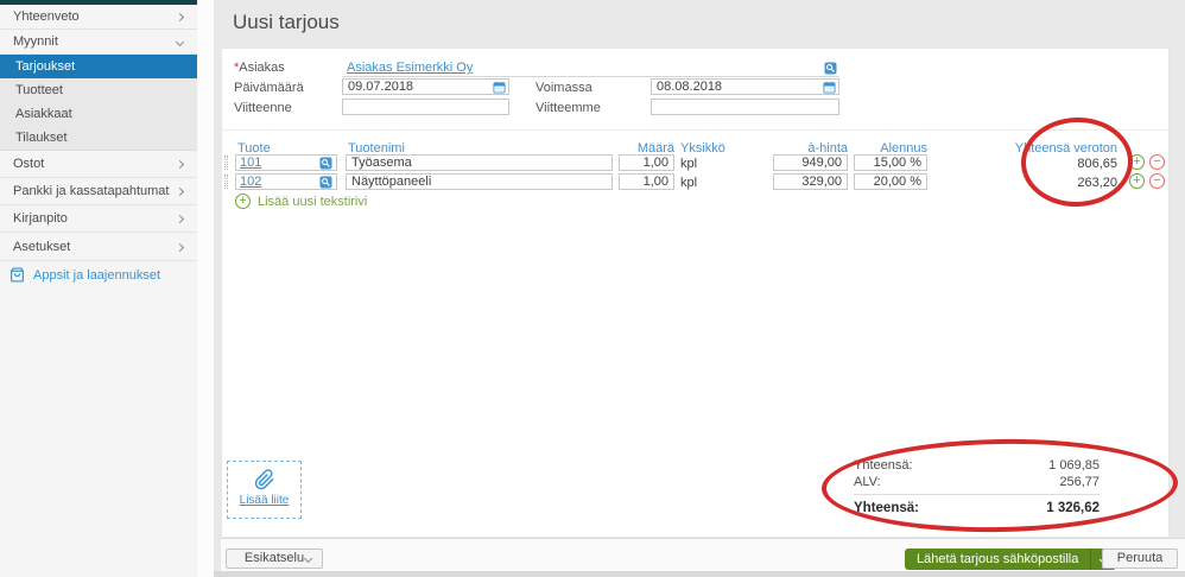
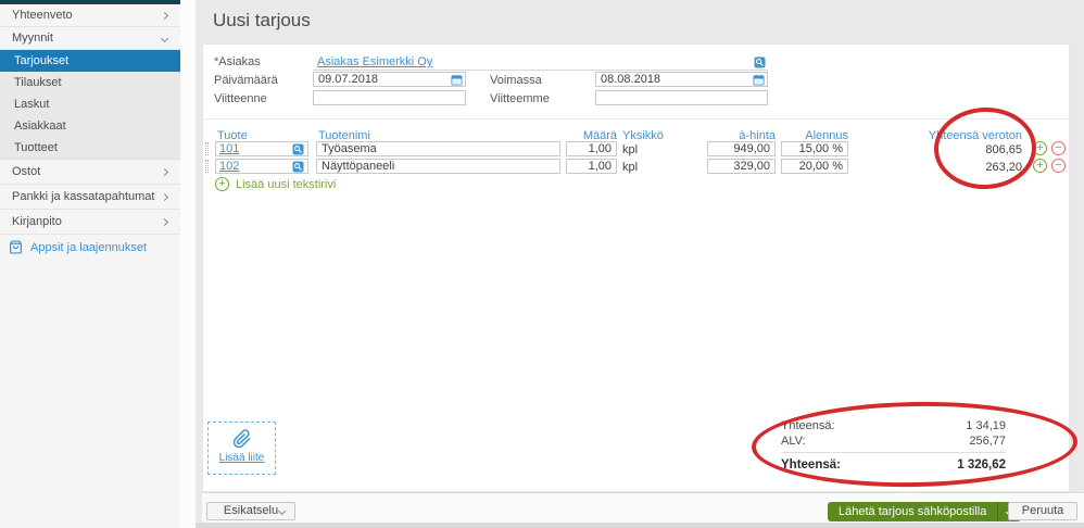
  Yhteenveto
  Myynnit
  Tarjoukset
- Tuotteet
+ Tilaukset
+ Laskut
  Asiakkaat
- Tilaukset
+ Tuotteet
  Ostot
  Pankki ja kassatapahtumat
  Kirjanpito
- Asetukset
  Appsit ja laajennukset
  Uusi tarjous
  *Asiakas
  Asiakas Esimerkki Oy
  Päivämäärä
  09.07.2018
  Voimassa
  08.08.2018
  Viitteenne
  Viitteemme
  Tuote
  Tuotenimi
  Määrä
  Yksikkö
  à-hinta
  Alennus
  Yhteensä veroton
  101
  Työasema
  1,00
  kpl
  949,00
  15,00 %
  806,65
  +
  −
  102
  Näyttöpaneeli
  1,00
  kpl
  329,00
  20,00 %
  263,20
  +
  −
  +
  Lisää uusi tekstirivi
  Lisää liite
  Yhteensä:
- 1 069,85
+ 1 34,19
  ALV:
  256,77
  Yhteensä:
  1 326,62
  Esikatselu
  Lähetä tarjous sähköpostilla
  Peruuta
